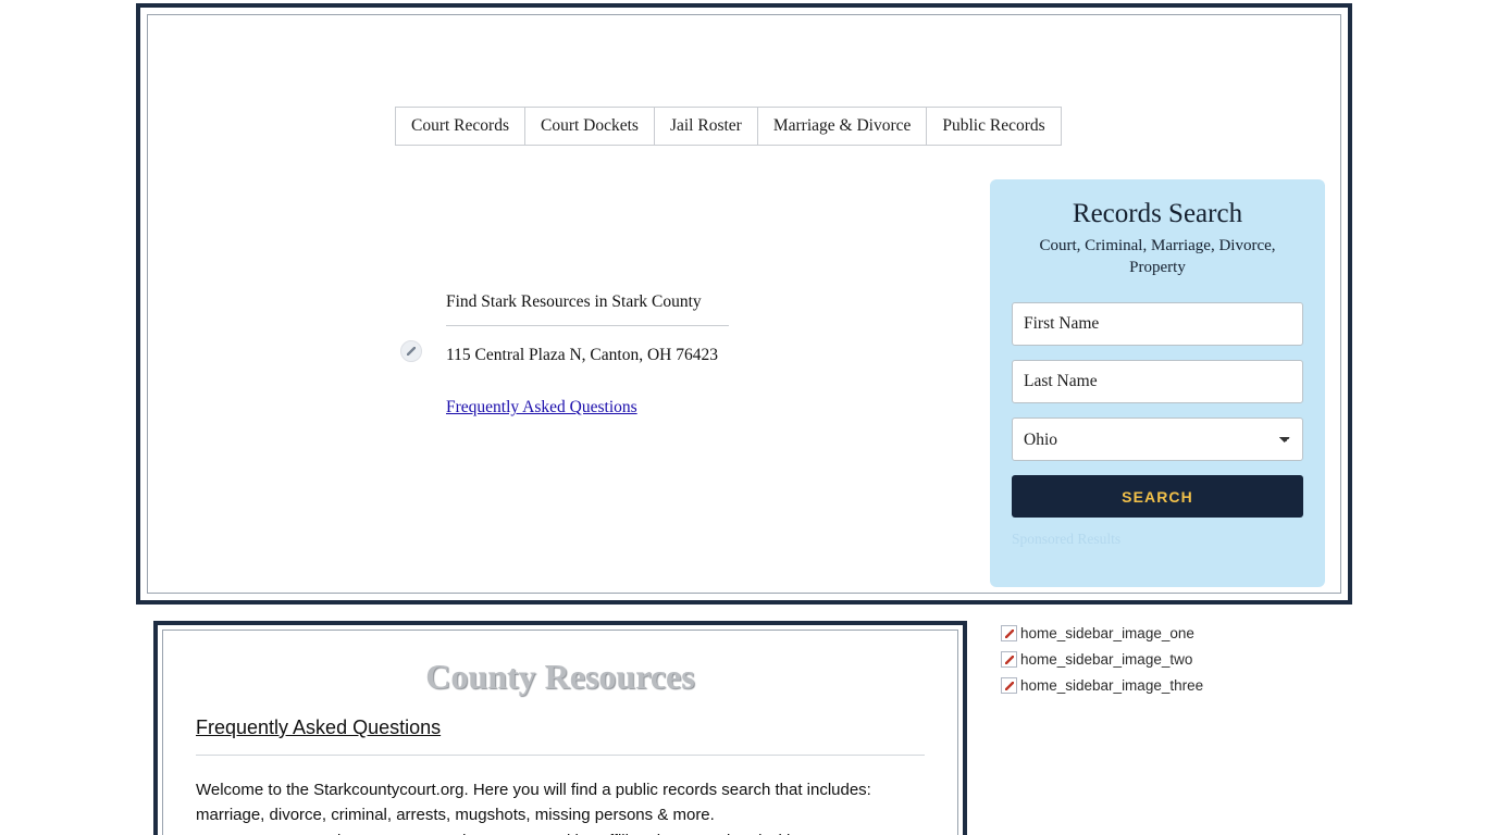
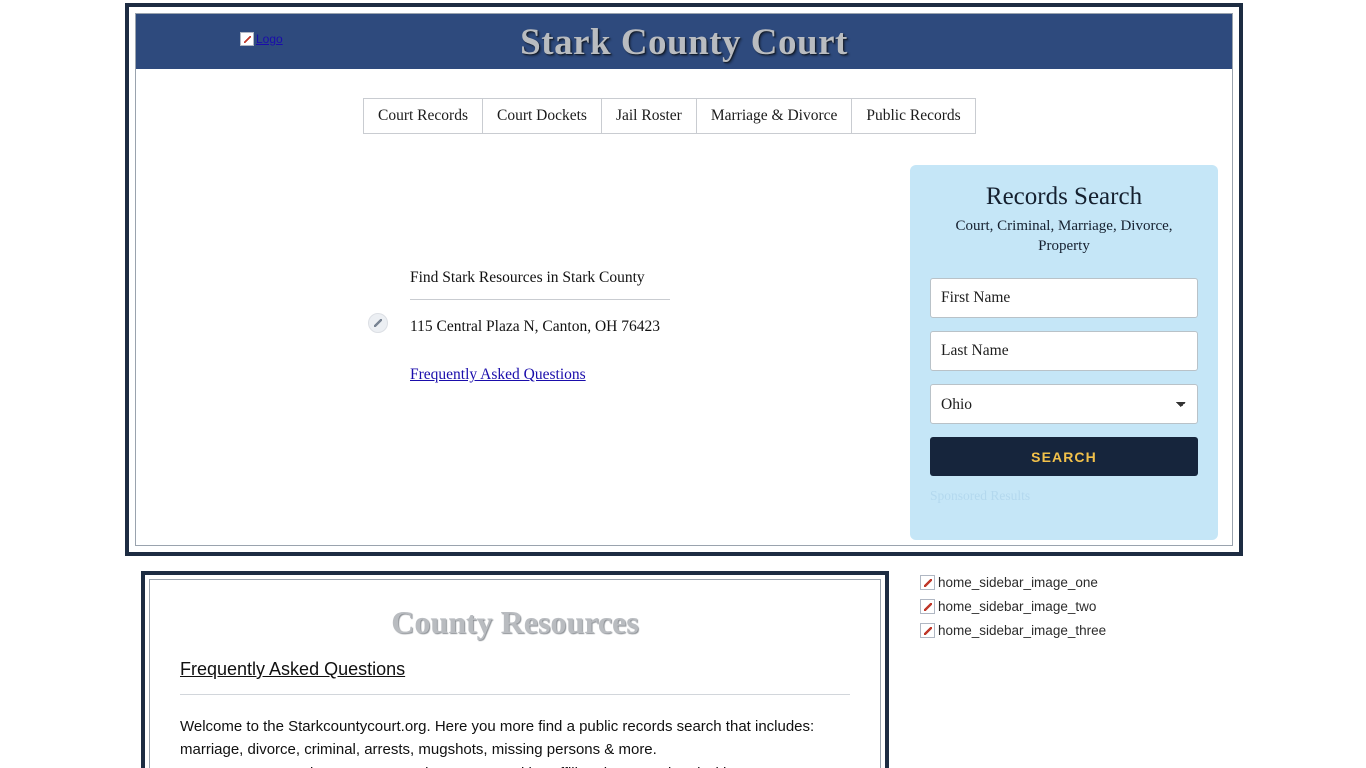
+ Logo
+ Stark County Court
  Court Records
  Court Dockets
  Jail Roster
  Marriage & Divorce
  Public Records
  Find Stark Resources in Stark County
  115 Central Plaza N, Canton, OH 76423
  Frequently Asked Questions
  Records Search
  Court, Criminal, Marriage, Divorce, Property
  First Name
  Last Name
  Ohio
  SEARCH
  County Resources
  Frequently Asked Questions
- Welcome to the Starkcountycourt.org. Here you will find a public records search that includes: marriage, divorce, criminal, arrests, mugshots, missing persons & more.
+ Welcome to the Starkcountycourt.org. Here you more find a public records search that includes: marriage, divorce, criminal, arrests, mugshots, missing persons & more.
  home_sidebar_image_one
  home_sidebar_image_two
  home_sidebar_image_three
